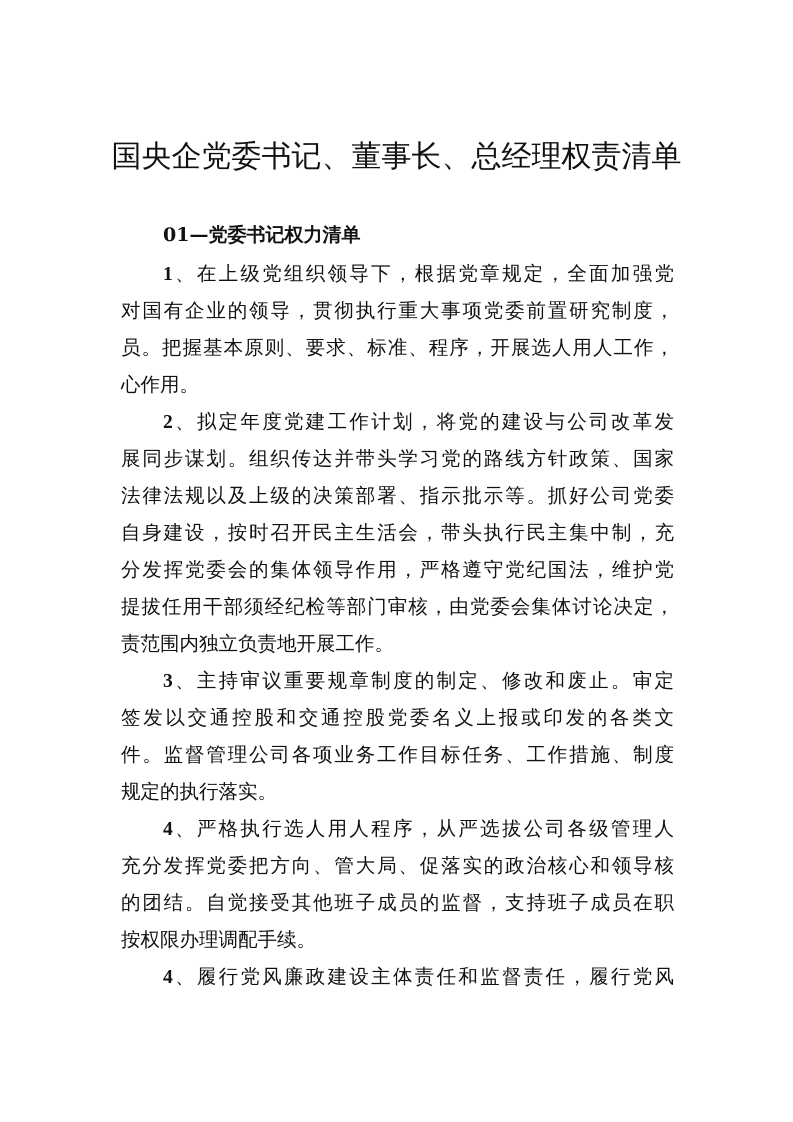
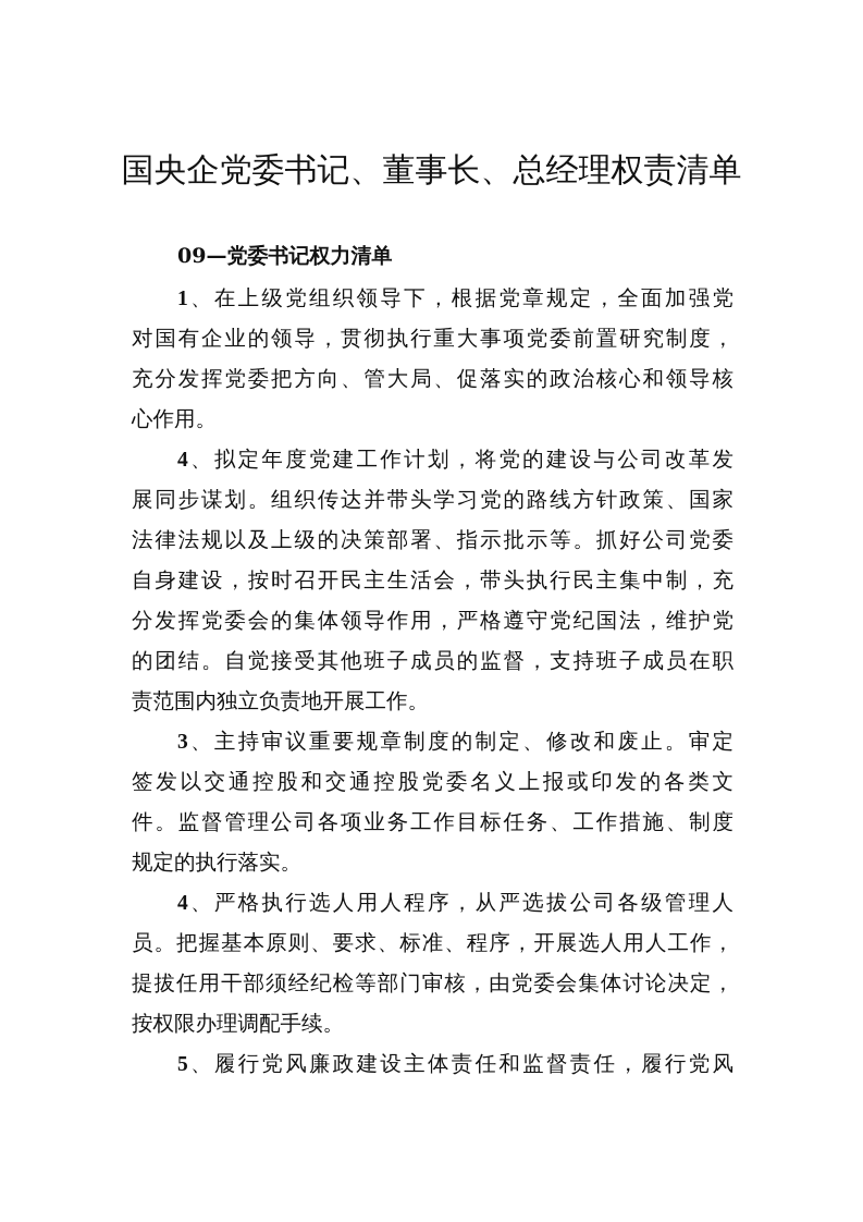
  国央企党委书记、董事长、总经理权责清单
- 01—党委书记权力清单
+ 09—党委书记权力清单
  1、在上级党组织领导下，根据党章规定，全面加强党
  对国有企业的领导，贯彻执行重大事项党委前置研究制度，
- 员。把握基本原则、要求、标准、程序，开展选人用人工作，
+ 充分发挥党委把方向、管大局、促落实的政治核心和领导核
  心作用。
- 2、拟定年度党建工作计划，将党的建设与公司改革发
+ 4、拟定年度党建工作计划，将党的建设与公司改革发
  展同步谋划。组织传达并带头学习党的路线方针政策、国家
  法律法规以及上级的决策部署、指示批示等。抓好公司党委
  自身建设，按时召开民主生活会，带头执行民主集中制，充
  分发挥党委会的集体领导作用，严格遵守党纪国法，维护党
- 提拔任用干部须经纪检等部门审核，由党委会集体讨论决定，
+ 的团结。自觉接受其他班子成员的监督，支持班子成员在职
  责范围内独立负责地开展工作。
  3、主持审议重要规章制度的制定、修改和废止。审定
  签发以交通控股和交通控股党委名义上报或印发的各类文
  件。监督管理公司各项业务工作目标任务、工作措施、制度
  规定的执行落实。
  4、严格执行选人用人程序，从严选拔公司各级管理人
- 充分发挥党委把方向、管大局、促落实的政治核心和领导核
+ 员。把握基本原则、要求、标准、程序，开展选人用人工作，
- 的团结。自觉接受其他班子成员的监督，支持班子成员在职
+ 提拔任用干部须经纪检等部门审核，由党委会集体讨论决定，
  按权限办理调配手续。
- 4、履行党风廉政建设主体责任和监督责任，履行党风
+ 5、履行党风廉政建设主体责任和监督责任，履行党风
